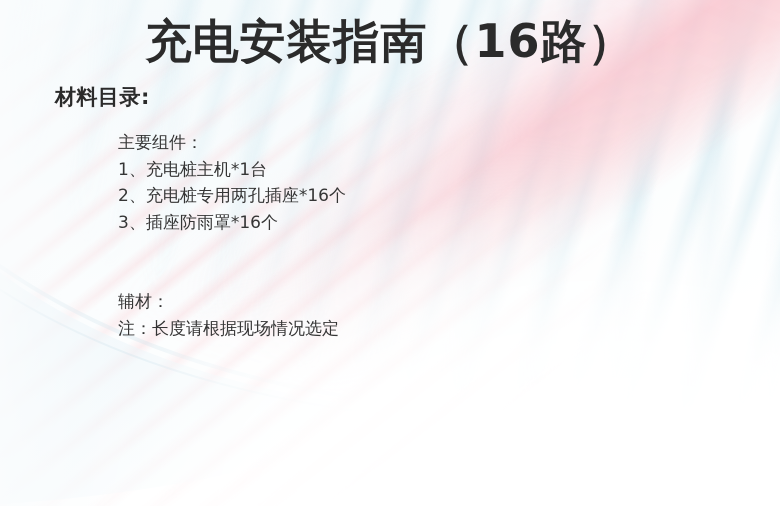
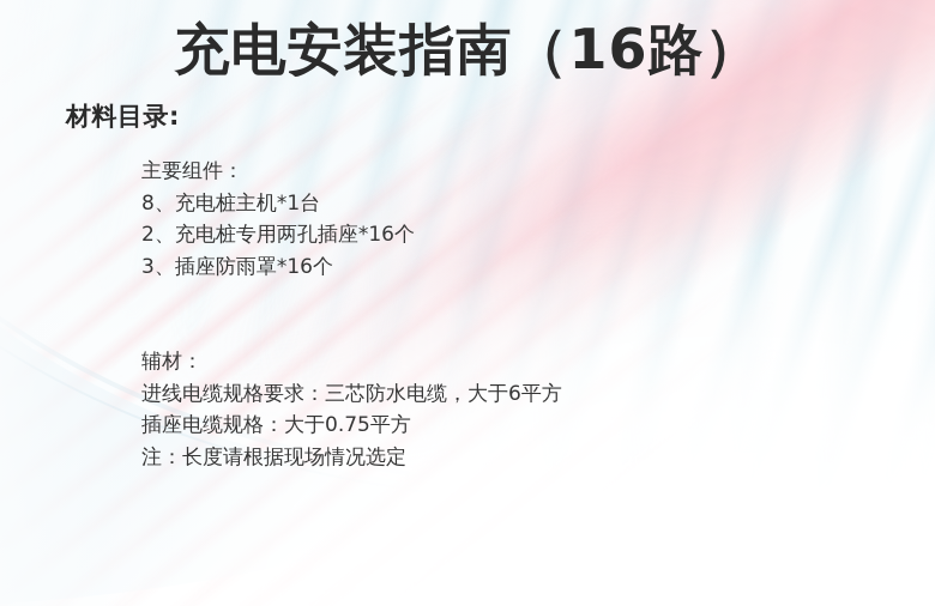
  充电安装指南（16路）
  材料目录:
  主要组件：
- 1、充电桩主机*1台
+ 8、充电桩主机*1台
  2、充电桩专用两孔插座*16个
  3、插座防雨罩*16个
  辅材：
+ 进线电缆规格要求：三芯防水电缆，大于6平方
+ 插座电缆规格：大于0.75平方
  注：长度请根据现场情况选定
